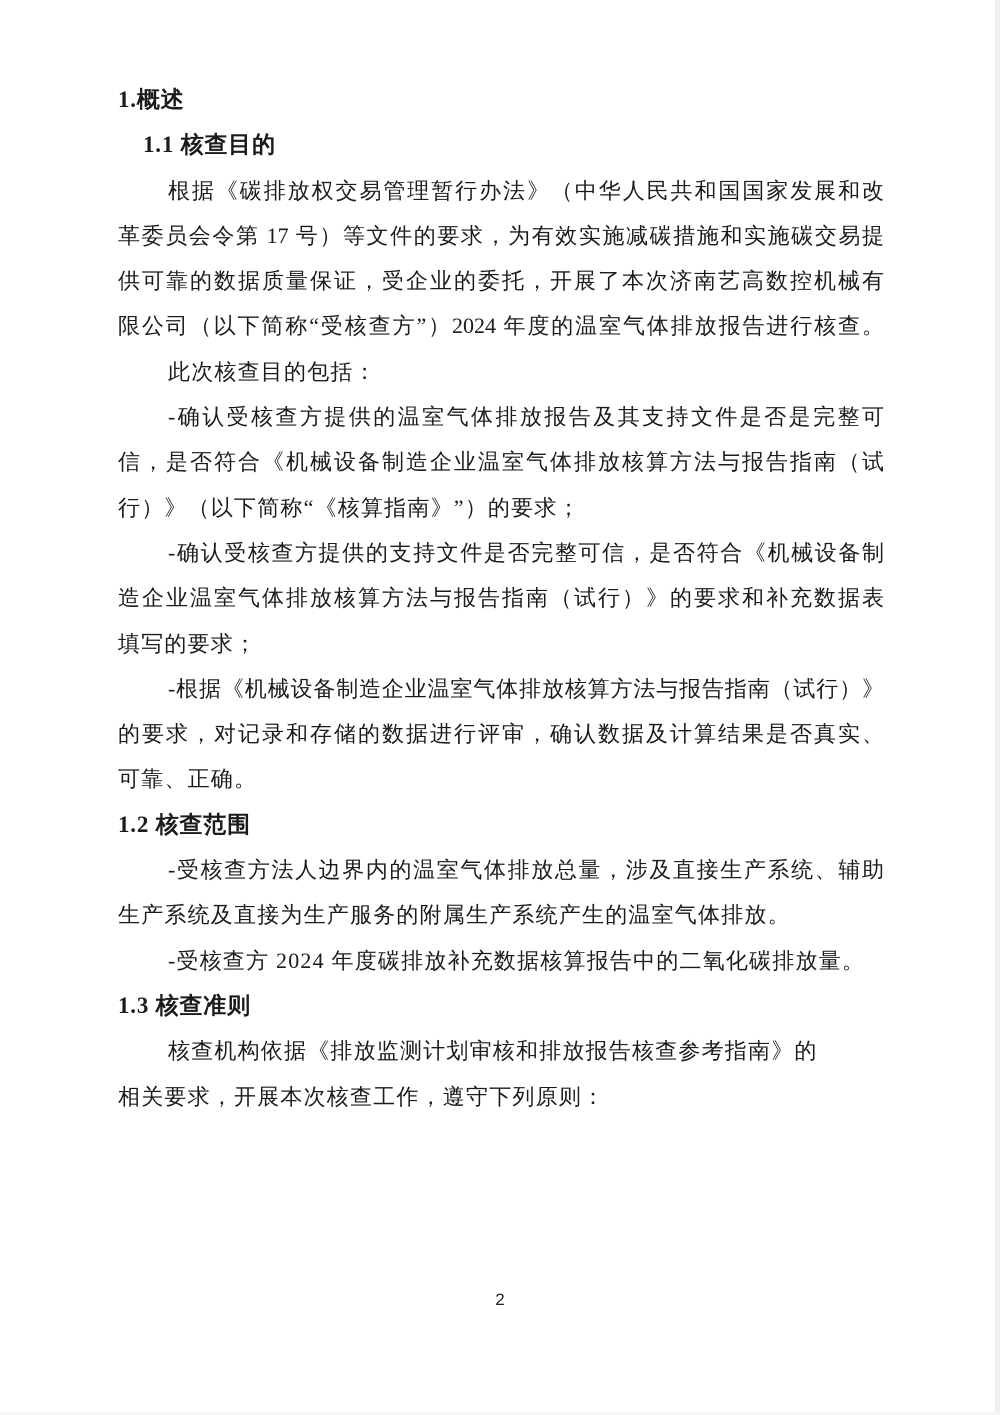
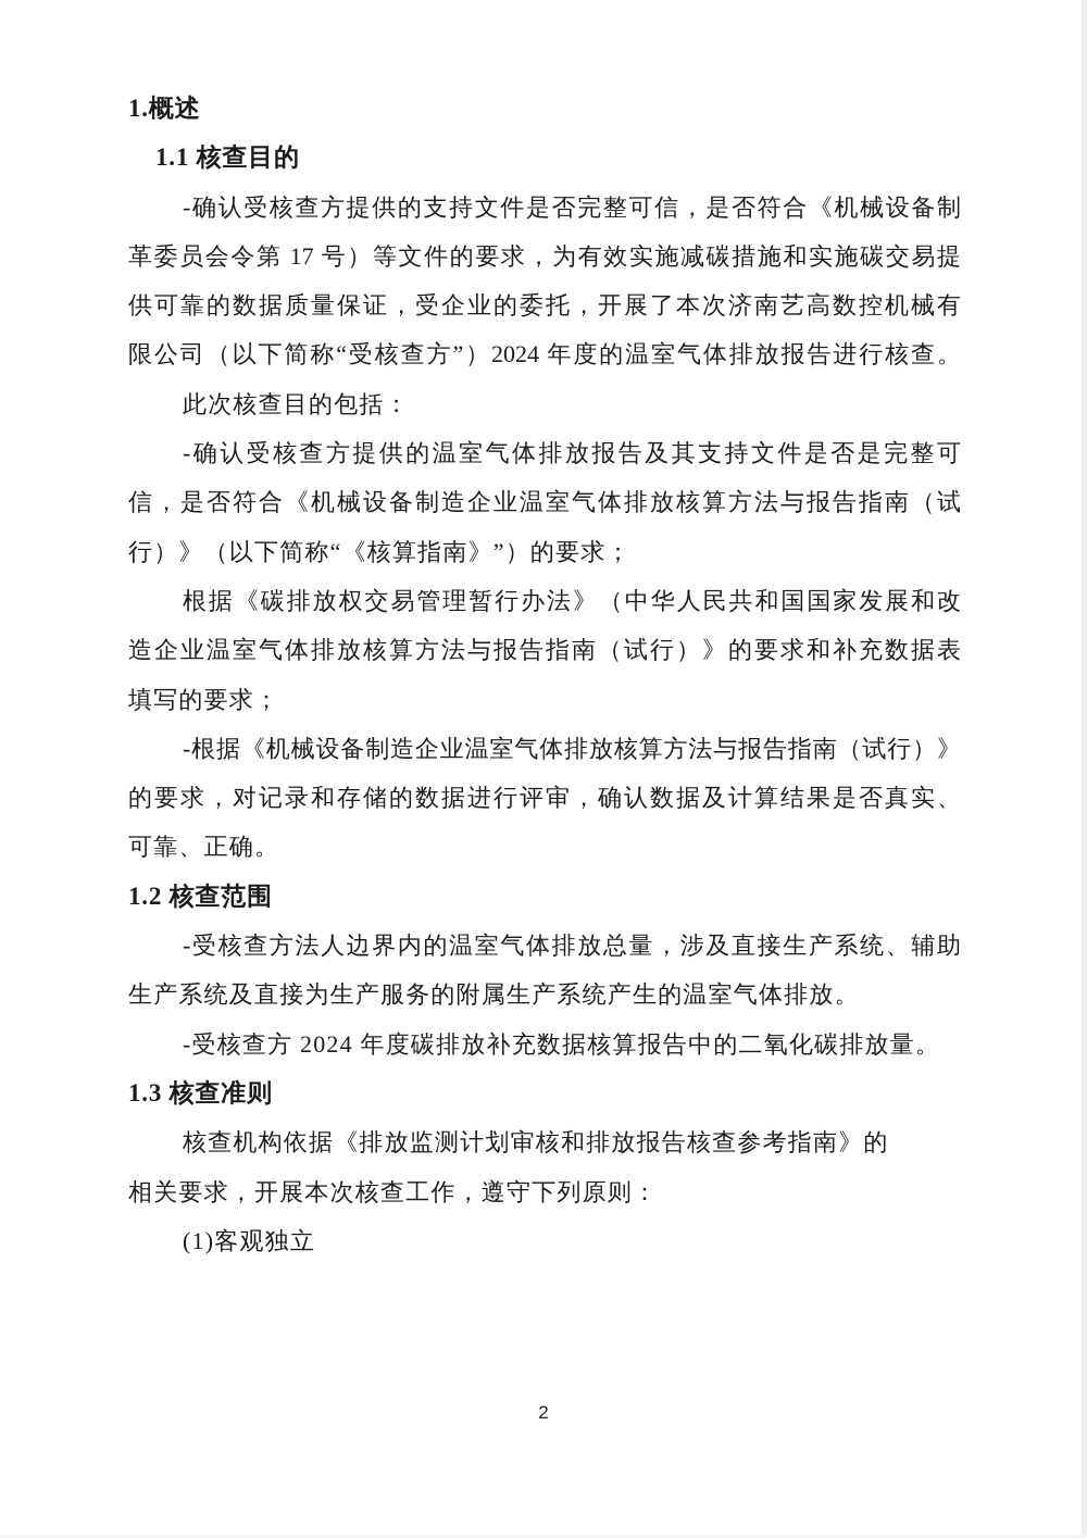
  1.概述
  1.1 核查目的
- 根据《碳排放权交易管理暂行办法》（中华人民共和国国家发展和改
+ -确认受核查方提供的支持文件是否完整可信，是否符合《机械设备制
  革委员会令第 17 号）等文件的要求，为有效实施减碳措施和实施碳交易提
  供可靠的数据质量保证，受企业的委托，开展了本次济南艺高数控机械有
  限公司（以下简称“受核查方”）2024 年度的温室气体排放报告进行核查。
  此次核查目的包括：
  -确认受核查方提供的温室气体排放报告及其支持文件是否是完整可
  信，是否符合《机械设备制造企业温室气体排放核算方法与报告指南（试
  行）》（以下简称“《核算指南》”）的要求；
- -确认受核查方提供的支持文件是否完整可信，是否符合《机械设备制
+ 根据《碳排放权交易管理暂行办法》（中华人民共和国国家发展和改
  造企业温室气体排放核算方法与报告指南（试行）》的要求和补充数据表
  填写的要求；
  -根据《机械设备制造企业温室气体排放核算方法与报告指南（试行）》
  的要求，对记录和存储的数据进行评审，确认数据及计算结果是否真实、
  可靠、正确。
  1.2 核查范围
  -受核查方法人边界内的温室气体排放总量，涉及直接生产系统、辅助
  生产系统及直接为生产服务的附属生产系统产生的温室气体排放。
  -受核查方 2024 年度碳排放补充数据核算报告中的二氧化碳排放量。
  1.3 核查准则
  核查机构依据《排放监测计划审核和排放报告核查参考指南》的
  相关要求，开展本次核查工作，遵守下列原则：
+ (1)客观独立
  2
